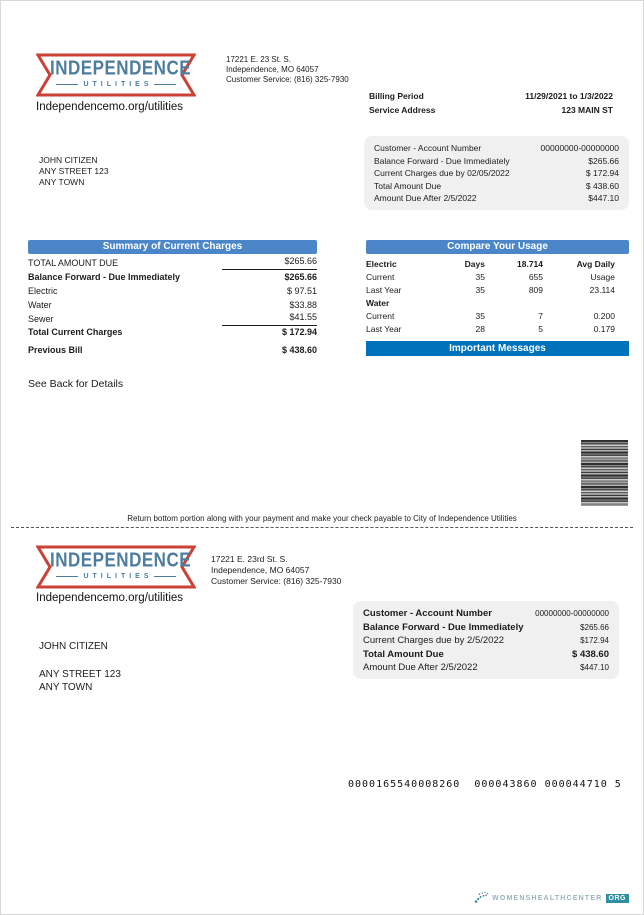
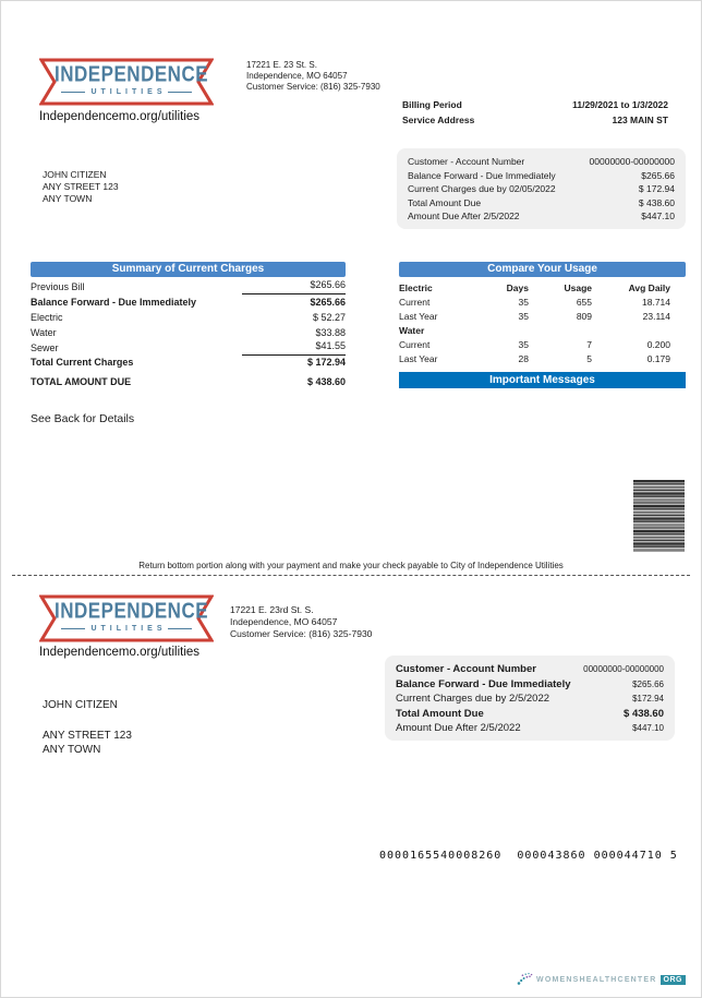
  INDEPENDENCE
  17221 E. 23 St. S.
  Independence, MO 64057
  Customer Service: (816) 325-7930
  Independencemo.org/utilities
  Billing Period
  11/29/2021 to 1/3/2022
  Service Address
  123 MAIN ST
  Customer - Account Number
  00000000-00000000
  Balance Forward - Due Immediately
  $265.66
  Current Charges due by 02/05/2022
  $ 172.94
  Total Amount Due
  $ 438.60
  Amount Due After 2/5/2022
  $447.10
  JOHN CITIZEN
  ANY STREET 123
  ANY TOWN
  Summary of Current Charges
- TOTAL AMOUNT DUE
+ Previous Bill
  $265.66
  Balance Forward - Due Immediately
  $265.66
  Electric
- $ 97.51
+ $ 52.27
  Water
  $33.88
  Sewer
  $41.55
  Total Current Charges
  $ 172.94
- Previous Bill
+ TOTAL AMOUNT DUE
  $ 438.60
  See Back for Details
  Compare Your Usage
  Electric
  Days
- 18.714
+ Usage
  Avg Daily
  Current
  35
  655
- Usage
+ 18.714
  Last Year
  35
  809
  23.114
  Water
  Current
  35
  7
  0.200
  Last Year
  28
  5
  0.179
  Important Messages
  Return bottom portion along with your payment and make your check payable to City of Independence Utilities
  INDEPENDENCE
  17221 E. 23rd St. S.
  Independence, MO 64057
  Customer Service: (816) 325-7930
  Independencemo.org/utilities
  Customer - Account Number
  00000000-00000000
  Balance Forward - Due Immediately
  $265.66
  Current Charges due by 2/5/2022
  $172.94
  Total Amount Due
  $ 438.60
  Amount Due After 2/5/2022
  $447.10
  JOHN CITIZEN
  ANY STREET 123
  ANY TOWN
  0000165540008260 000043860 000044710 5
